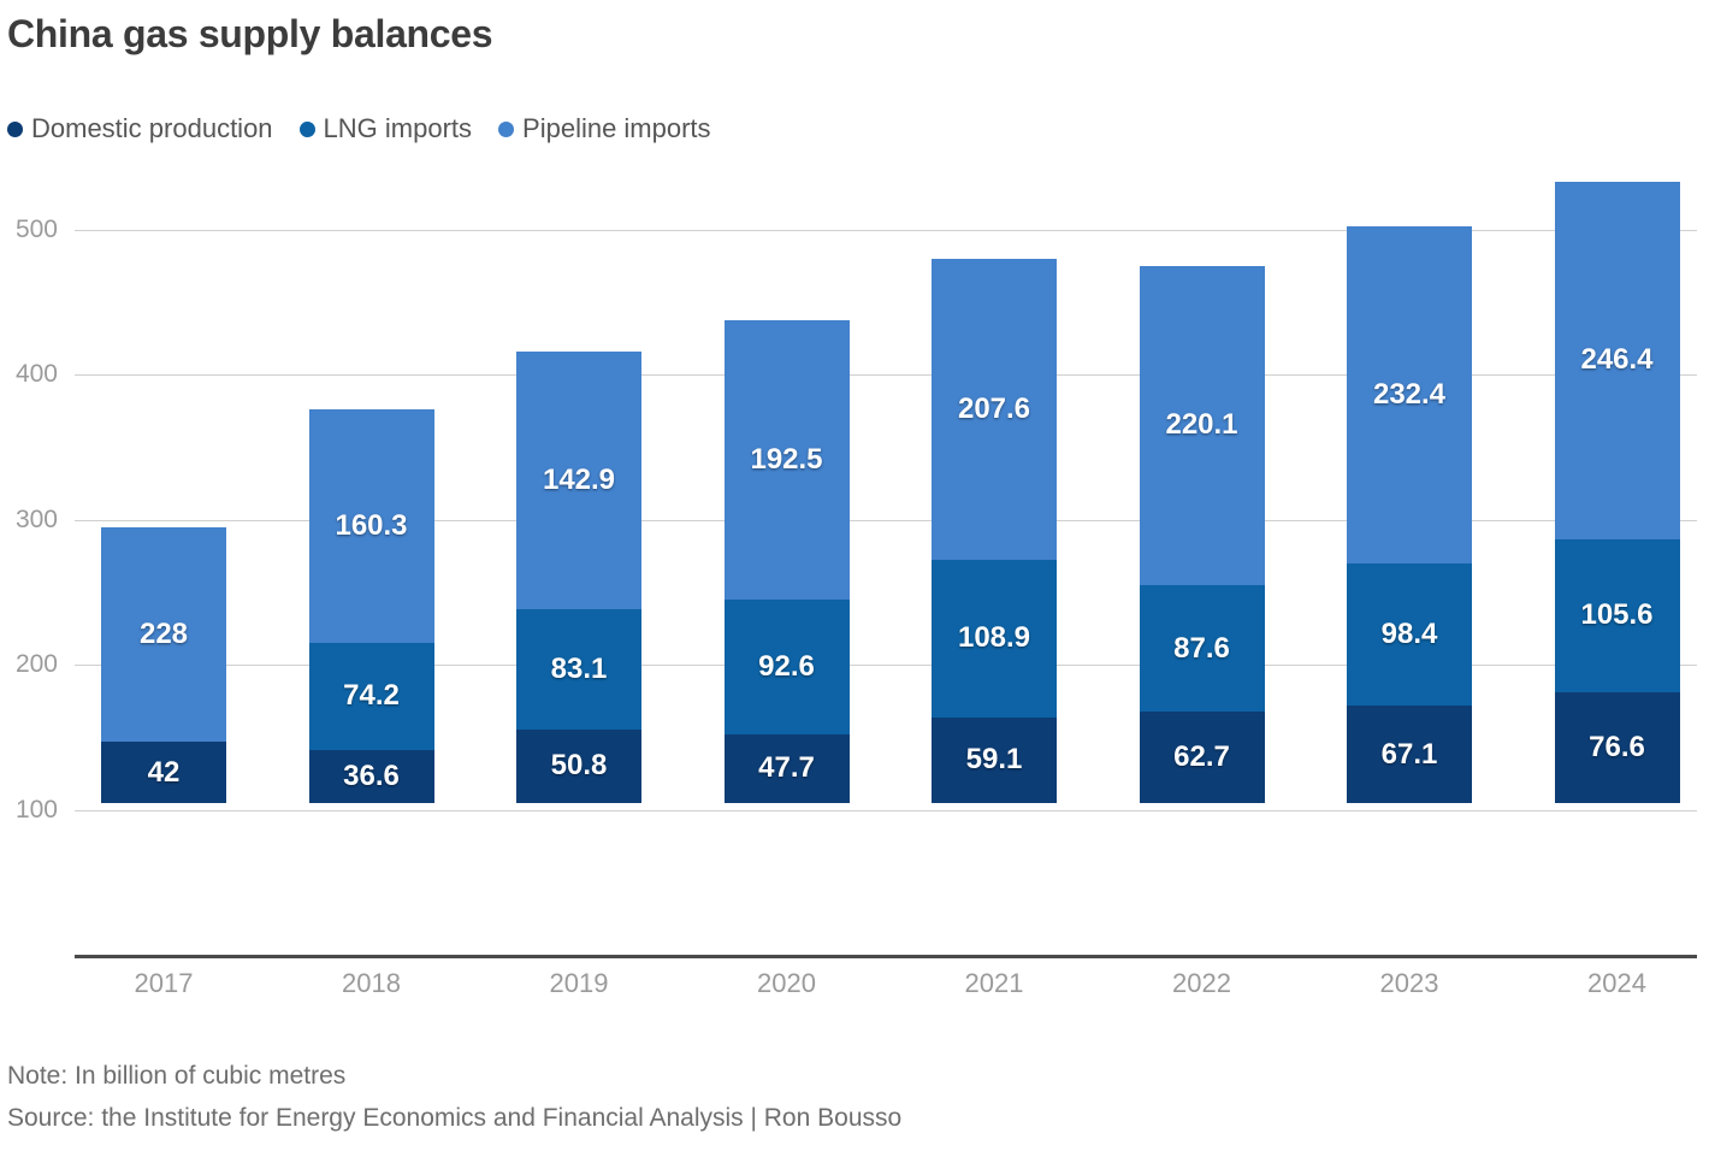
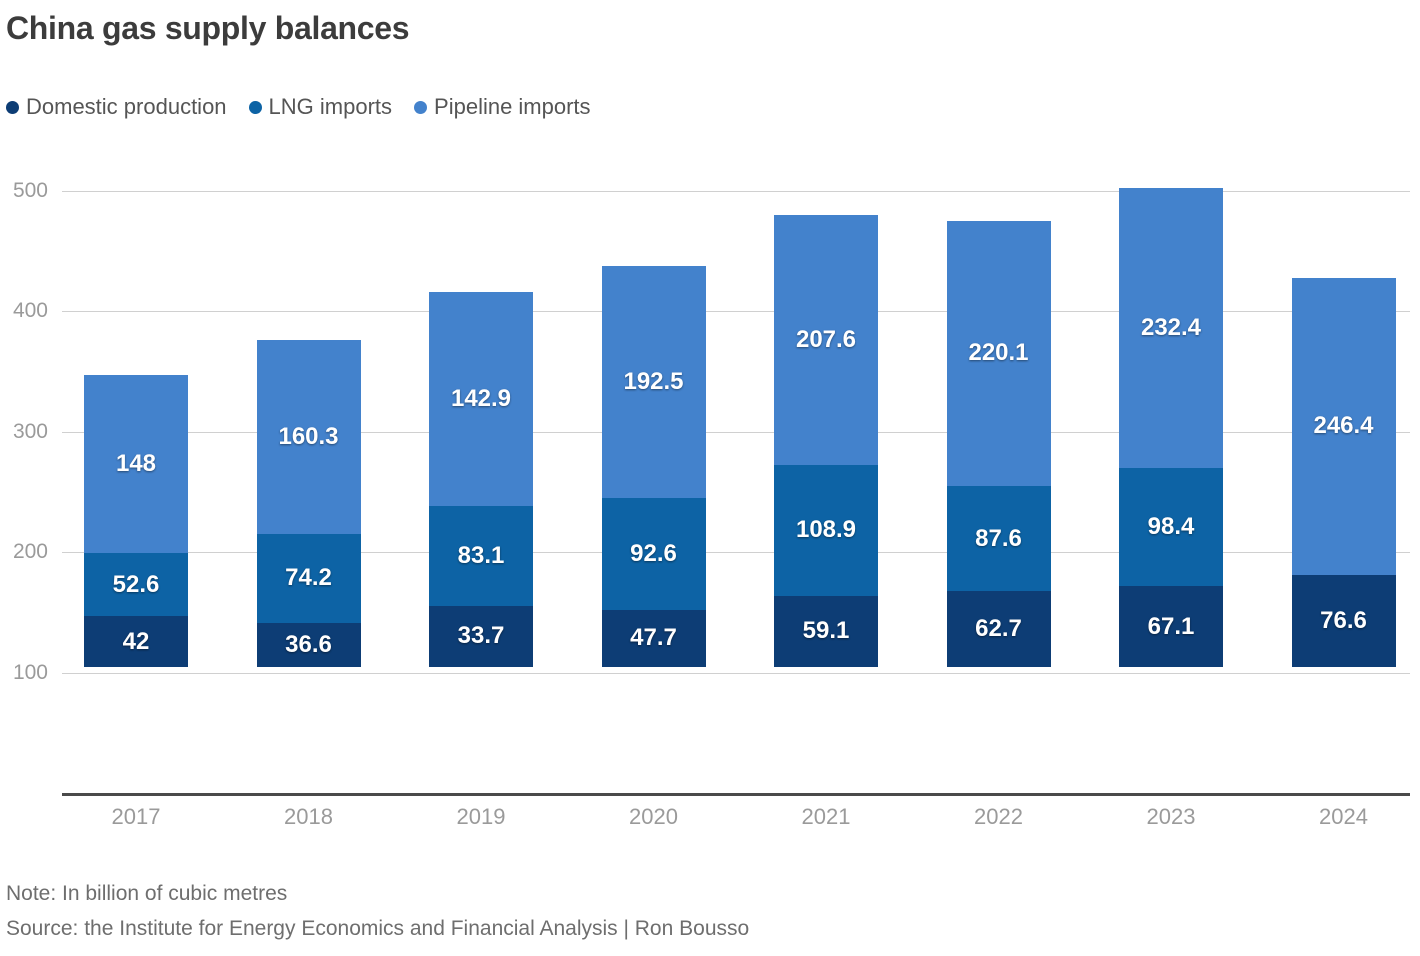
  China gas supply balances
  Domestic production
  LNG imports
  Pipeline imports
  100
  200
  300
  400
  500
  42
+ 52.6
- 228
+ 148
  36.6
  74.2
  160.3
- 50.8
+ 33.7
  83.1
  142.9
  47.7
  92.6
  192.5
  59.1
  108.9
  207.6
  62.7
  87.6
  220.1
  67.1
  98.4
  232.4
  76.6
- 105.6
  246.4
  2017
  2018
  2019
  2020
  2021
  2022
  2023
  2024
  Note: In billion of cubic metres
  Source: the Institute for Energy Economics and Financial Analysis | Ron Bousso
